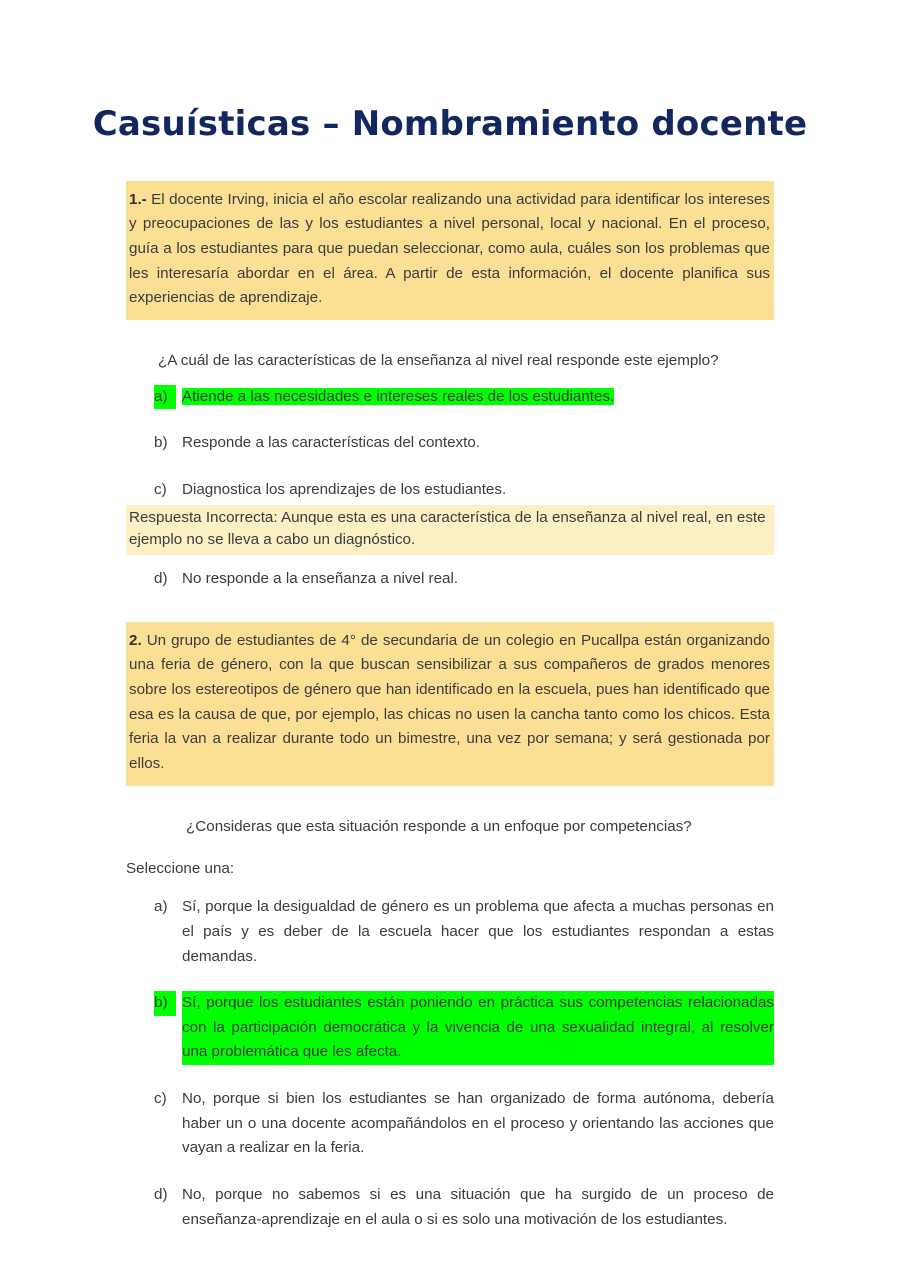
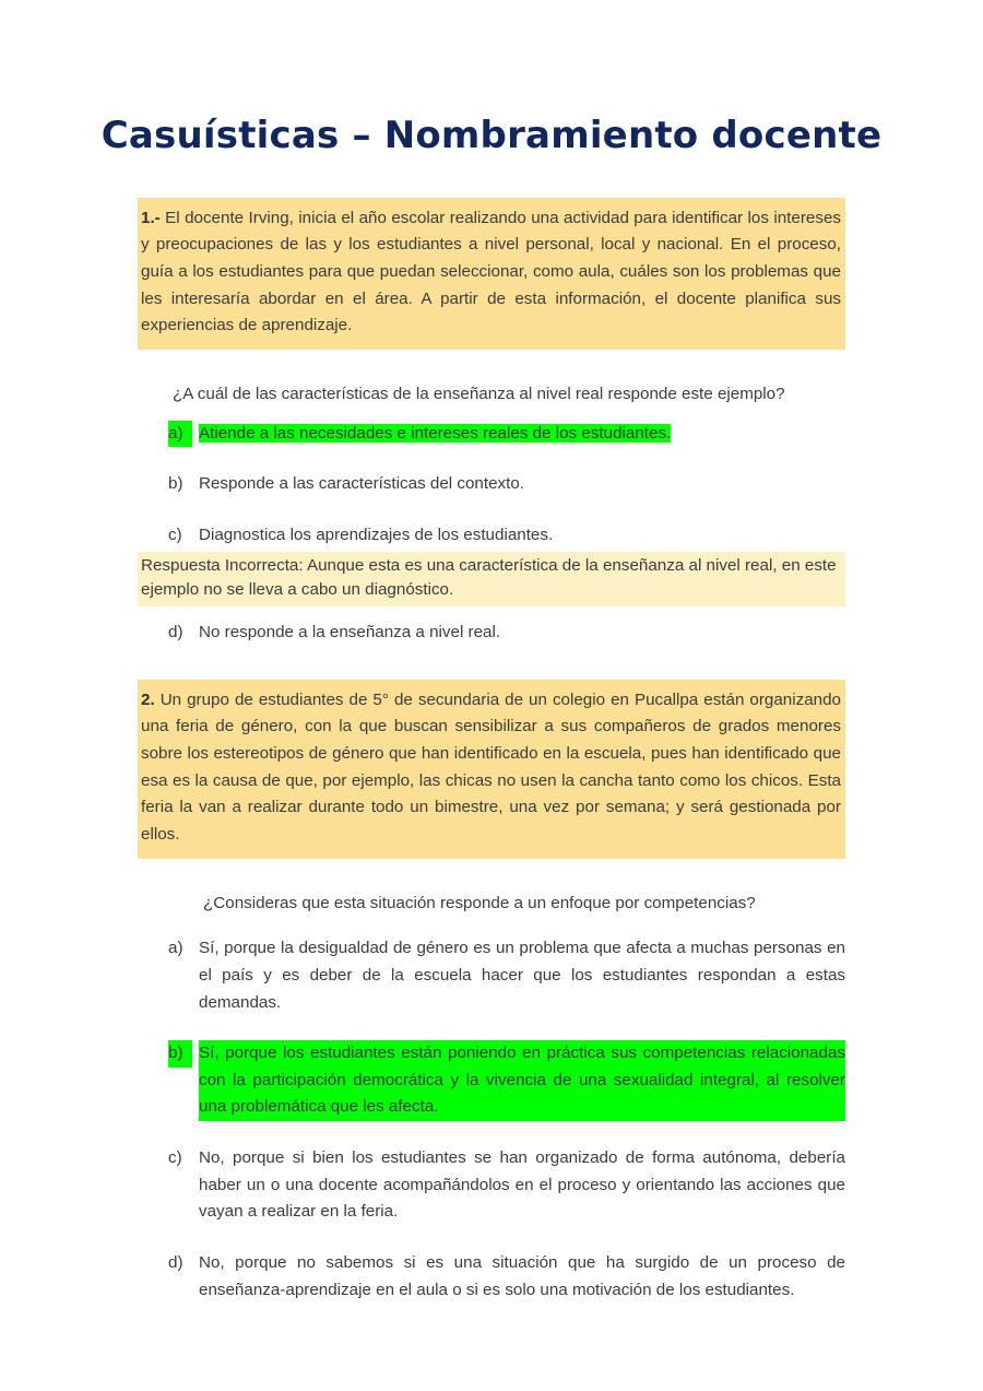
  Casuísticas – Nombramiento docente
  1.- El docente Irving, inicia el año escolar realizando una actividad para identificar los intereses y preocupaciones de las y los estudiantes a nivel personal, local y nacional. En el proceso, guía a los estudiantes para que puedan seleccionar, como aula, cuáles son los problemas que les interesaría abordar en el área. A partir de esta información, el docente planifica sus experiencias de aprendizaje.
  ¿A cuál de las características de la enseñanza al nivel real responde este ejemplo?
  a)
  Atiende a las necesidades e intereses reales de los estudiantes.
  b)
  Responde a las características del contexto.
  c)
  Diagnostica los aprendizajes de los estudiantes.
  Respuesta Incorrecta: Aunque esta es una característica de la enseñanza al nivel real, en este ejemplo no se lleva a cabo un diagnóstico.
  d)
  No responde a la enseñanza a nivel real.
- 2. Un grupo de estudiantes de 4° de secundaria de un colegio en Pucallpa están organizando una feria de género, con la que buscan sensibilizar a sus compañeros de grados menores sobre los estereotipos de género que han identificado en la escuela, pues han identificado que esa es la causa de que, por ejemplo, las chicas no usen la cancha tanto como los chicos. Esta feria la van a realizar durante todo un bimestre, una vez por semana; y será gestionada por ellos.
+ 2. Un grupo de estudiantes de 5° de secundaria de un colegio en Pucallpa están organizando una feria de género, con la que buscan sensibilizar a sus compañeros de grados menores sobre los estereotipos de género que han identificado en la escuela, pues han identificado que esa es la causa de que, por ejemplo, las chicas no usen la cancha tanto como los chicos. Esta feria la van a realizar durante todo un bimestre, una vez por semana; y será gestionada por ellos.
  ¿Consideras que esta situación responde a un enfoque por competencias?
- Seleccione una:
  a)
  Sí, porque la desigualdad de género es un problema que afecta a muchas personas en el país y es deber de la escuela hacer que los estudiantes respondan a estas demandas.
  b)
  Sí, porque los estudiantes están poniendo en práctica sus competencias relacionadas con la participación democrática y la vivencia de una sexualidad integral, al resolver una problemática que les afecta.
  c)
  No, porque si bien los estudiantes se han organizado de forma autónoma, debería haber un o una docente acompañándolos en el proceso y orientando las acciones que vayan a realizar en la feria.
  d)
  No, porque no sabemos si es una situación que ha surgido de un proceso de enseñanza-aprendizaje en el aula o si es solo una motivación de los estudiantes.
